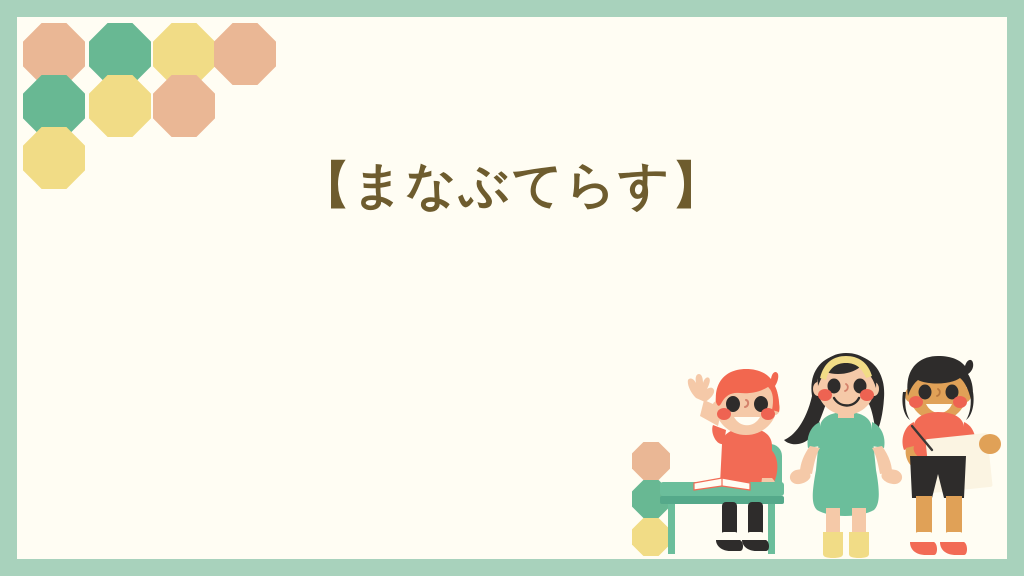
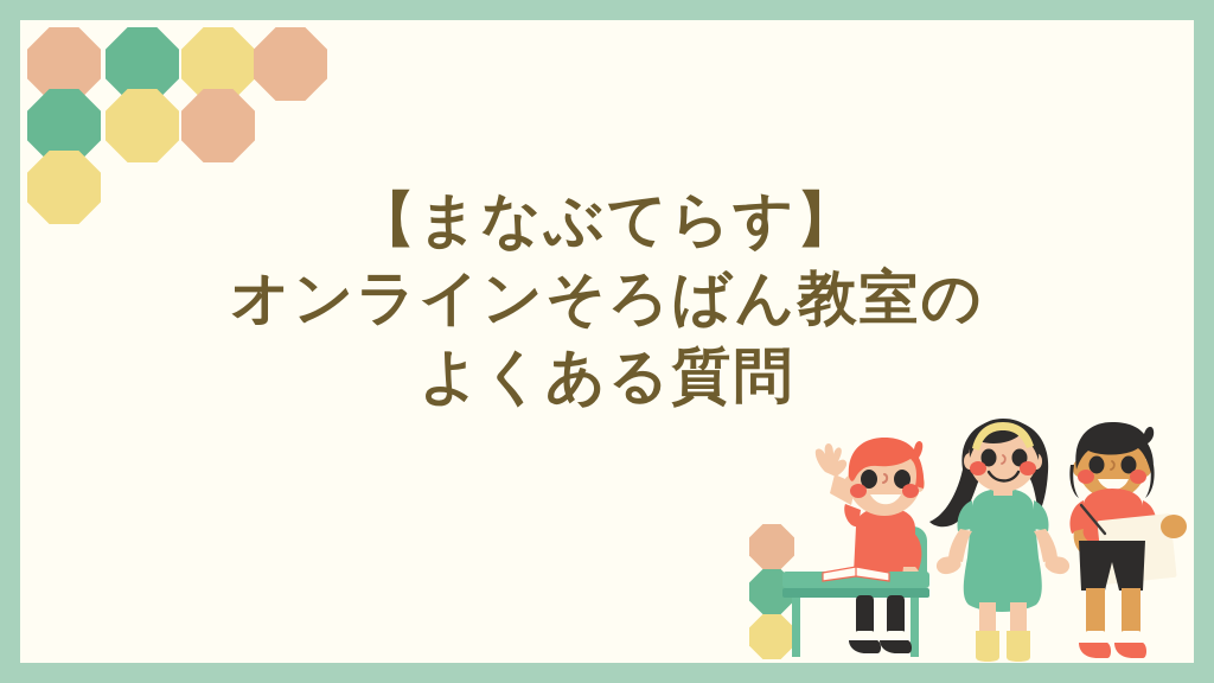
  【まなぶてらす】
+ オンラインそろばん教室の
+ よくある質問
